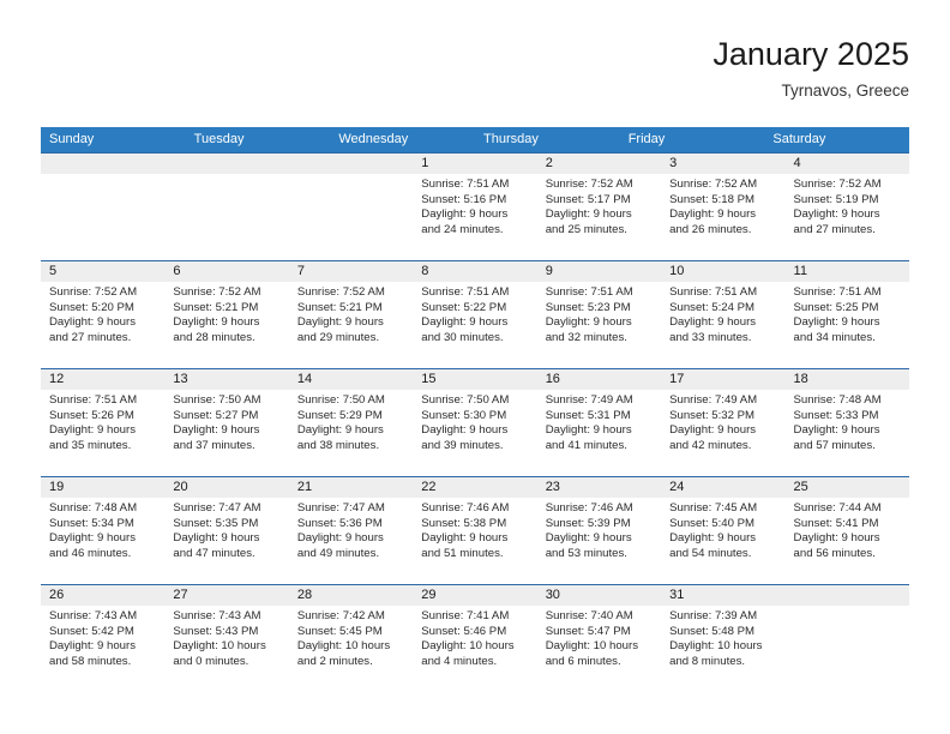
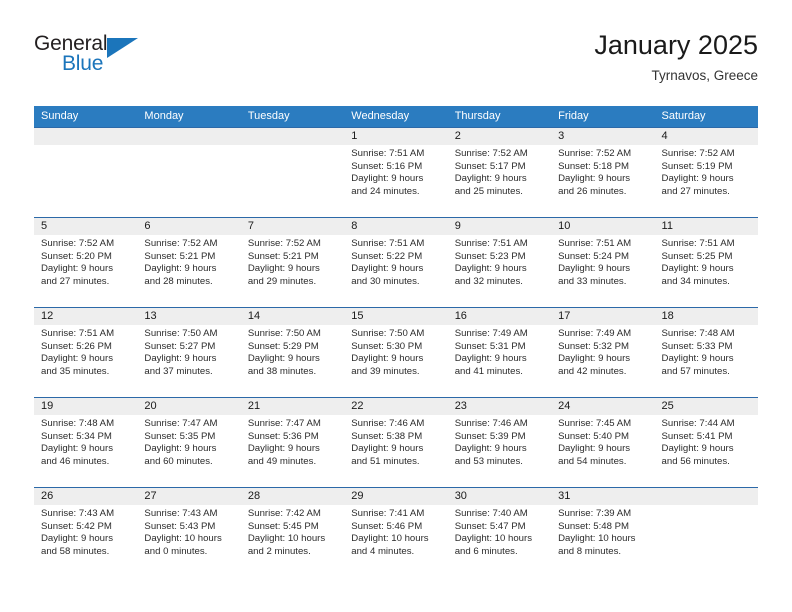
+ General
+ Blue
  January 2025
  Tyrnavos, Greece
  Sunday
+ Monday
  Tuesday
  Wednesday
  Thursday
  Friday
  Saturday
  1
  Sunrise: 7:51 AM
  Sunset: 5:16 PM
  Daylight: 9 hours
  and 24 minutes.
  2
  Sunrise: 7:52 AM
  Sunset: 5:17 PM
  Daylight: 9 hours
  and 25 minutes.
  3
  Sunrise: 7:52 AM
  Sunset: 5:18 PM
  Daylight: 9 hours
  and 26 minutes.
  4
  Sunrise: 7:52 AM
  Sunset: 5:19 PM
  Daylight: 9 hours
  and 27 minutes.
  5
  Sunrise: 7:52 AM
  Sunset: 5:20 PM
  Daylight: 9 hours
  and 27 minutes.
  6
  Sunrise: 7:52 AM
  Sunset: 5:21 PM
  Daylight: 9 hours
  and 28 minutes.
  7
  Sunrise: 7:52 AM
  Sunset: 5:21 PM
  Daylight: 9 hours
  and 29 minutes.
  8
  Sunrise: 7:51 AM
  Sunset: 5:22 PM
  Daylight: 9 hours
  and 30 minutes.
  9
  Sunrise: 7:51 AM
  Sunset: 5:23 PM
  Daylight: 9 hours
  and 32 minutes.
  10
  Sunrise: 7:51 AM
  Sunset: 5:24 PM
  Daylight: 9 hours
  and 33 minutes.
  11
  Sunrise: 7:51 AM
  Sunset: 5:25 PM
  Daylight: 9 hours
  and 34 minutes.
  12
  Sunrise: 7:51 AM
  Sunset: 5:26 PM
  Daylight: 9 hours
  and 35 minutes.
  13
  Sunrise: 7:50 AM
  Sunset: 5:27 PM
  Daylight: 9 hours
  and 37 minutes.
  14
  Sunrise: 7:50 AM
  Sunset: 5:29 PM
  Daylight: 9 hours
  and 38 minutes.
  15
  Sunrise: 7:50 AM
  Sunset: 5:30 PM
  Daylight: 9 hours
  and 39 minutes.
  16
  Sunrise: 7:49 AM
  Sunset: 5:31 PM
  Daylight: 9 hours
  and 41 minutes.
  17
  Sunrise: 7:49 AM
  Sunset: 5:32 PM
  Daylight: 9 hours
  and 42 minutes.
  18
  Sunrise: 7:48 AM
  Sunset: 5:33 PM
  Daylight: 9 hours
  and 57 minutes.
  19
  Sunrise: 7:48 AM
  Sunset: 5:34 PM
  Daylight: 9 hours
  and 46 minutes.
  20
  Sunrise: 7:47 AM
  Sunset: 5:35 PM
  Daylight: 9 hours
- and 47 minutes.
+ and 60 minutes.
  21
  Sunrise: 7:47 AM
  Sunset: 5:36 PM
  Daylight: 9 hours
  and 49 minutes.
  22
  Sunrise: 7:46 AM
  Sunset: 5:38 PM
  Daylight: 9 hours
  and 51 minutes.
  23
  Sunrise: 7:46 AM
  Sunset: 5:39 PM
  Daylight: 9 hours
  and 53 minutes.
  24
  Sunrise: 7:45 AM
  Sunset: 5:40 PM
  Daylight: 9 hours
  and 54 minutes.
  25
  Sunrise: 7:44 AM
  Sunset: 5:41 PM
  Daylight: 9 hours
  and 56 minutes.
  26
  Sunrise: 7:43 AM
  Sunset: 5:42 PM
  Daylight: 9 hours
  and 58 minutes.
  27
  Sunrise: 7:43 AM
  Sunset: 5:43 PM
  Daylight: 10 hours
  and 0 minutes.
  28
  Sunrise: 7:42 AM
  Sunset: 5:45 PM
  Daylight: 10 hours
  and 2 minutes.
  29
  Sunrise: 7:41 AM
  Sunset: 5:46 PM
  Daylight: 10 hours
  and 4 minutes.
  30
  Sunrise: 7:40 AM
  Sunset: 5:47 PM
  Daylight: 10 hours
  and 6 minutes.
  31
  Sunrise: 7:39 AM
  Sunset: 5:48 PM
  Daylight: 10 hours
  and 8 minutes.
